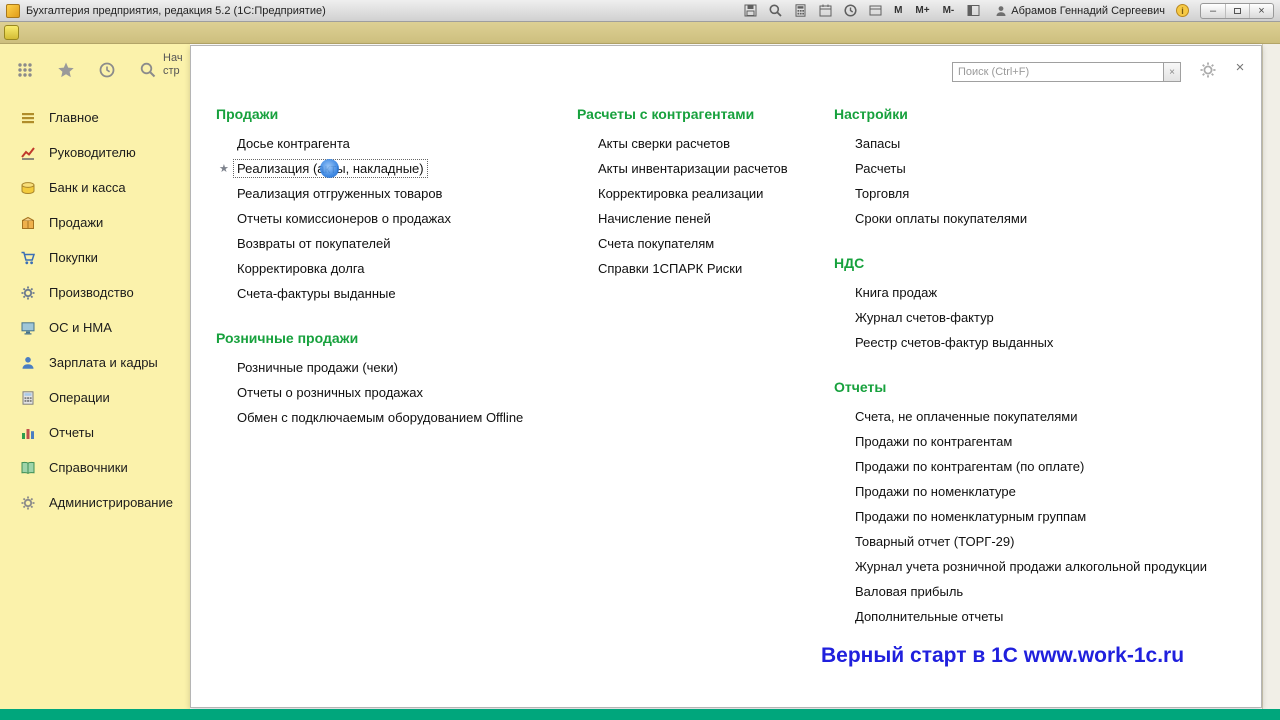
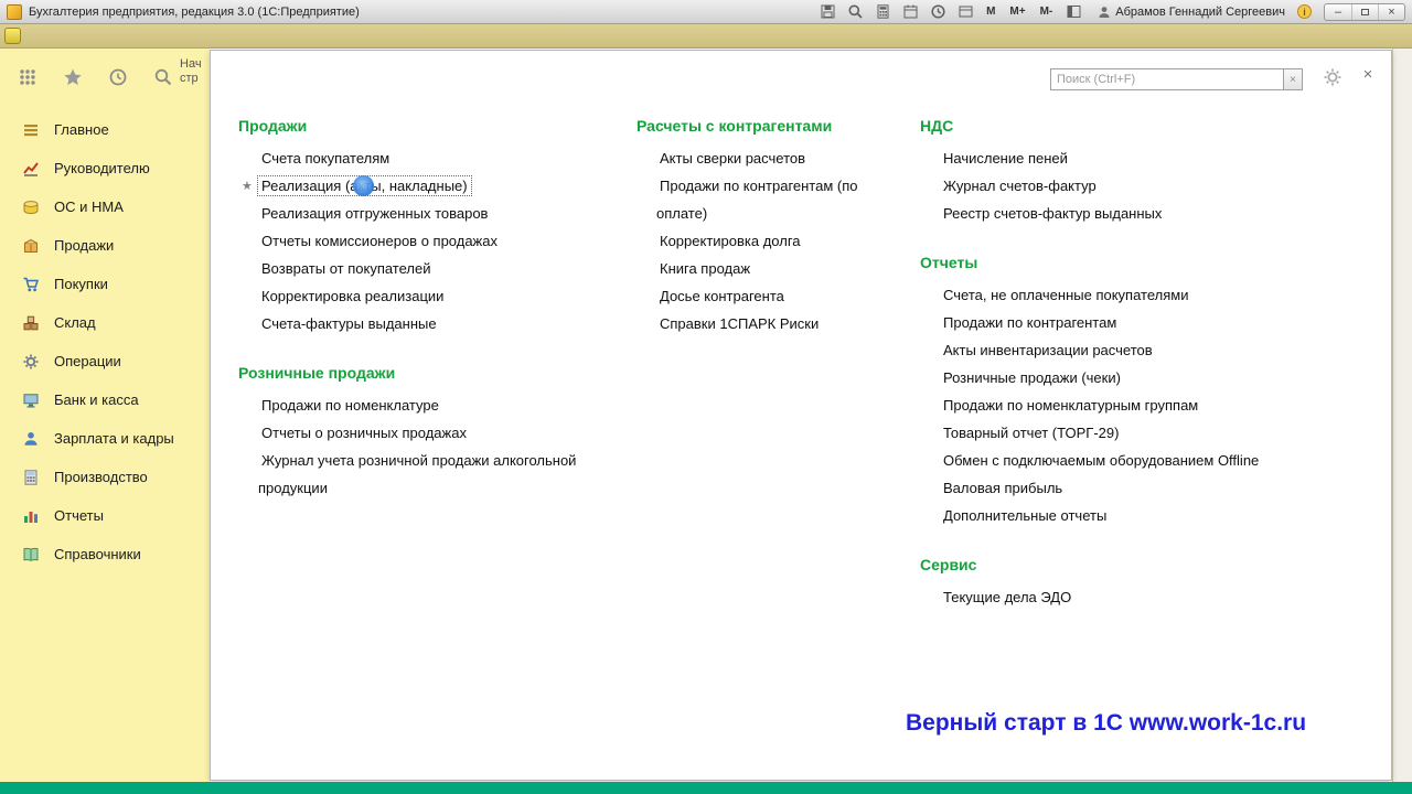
- Бухгалтерия предприятия, редакция 5.2 (1С:Предприятие)
+ Бухгалтерия предприятия, редакция 3.0 (1С:Предприятие)
  M
  M+
  M-
  Абрамов Геннадий Сергеевич
  i
  –
  ×
  Нач
  стр
  Главное
  Руководителю
- Банк и касса
+ ОС и НМА
  Продажи
  Покупки
+ Склад
- Производство
+ Операции
- ОС и НМА
+ Банк и касса
  Зарплата и кадры
- Операции
+ Производство
  Отчеты
  Справочники
- Администрирование
  Поиск (Ctrl+F)
  ×
  ×
  Продажи
- Досье контрагента
+ Счета покупателям
  ★
  Реализация (ы, накладные)
  Реализация отгруженных товаров
  Отчеты комиссионеров о продажах
  Возвраты от покупателей
- Корректировка долга
+ Корректировка реализации
  Счета-фактуры выданные
  Розничные продажи
- Розничные продажи (чеки)
+ Продажи по номенклатуре
  Отчеты о розничных продажах
- Обмен с подключаемым оборудованием Offline
+ Журнал учета розничной продажи алкогольной продукции
  Расчеты с контрагентами
  Акты сверки расчетов
- Акты инвентаризации расчетов
+ Продажи по контрагентам (по оплате)
- Корректировка реализации
+ Корректировка долга
- Начисление пеней
+ Книга продаж
- Счета покупателям
+ Досье контрагента
  Справки 1СПАРК Риски
- Настройки
- Запасы
- Расчеты
- Торговля
- Сроки оплаты покупателями
  НДС
- Книга продаж
+ Начисление пеней
  Журнал счетов-фактур
  Реестр счетов-фактур выданных
  Отчеты
  Счета, не оплаченные покупателями
  Продажи по контрагентам
- Продажи по контрагентам (по оплате)
+ Акты инвентаризации расчетов
- Продажи по номенклатуре
+ Розничные продажи (чеки)
  Продажи по номенклатурным группам
  Товарный отчет (ТОРГ-29)
- Журнал учета розничной продажи алкогольной продукции
+ Обмен с подключаемым оборудованием Offline
  Валовая прибыль
  Дополнительные отчеты
+ Сервис
+ Текущие дела ЭДО
  Верный старт в 1С www.work-1c.ru
